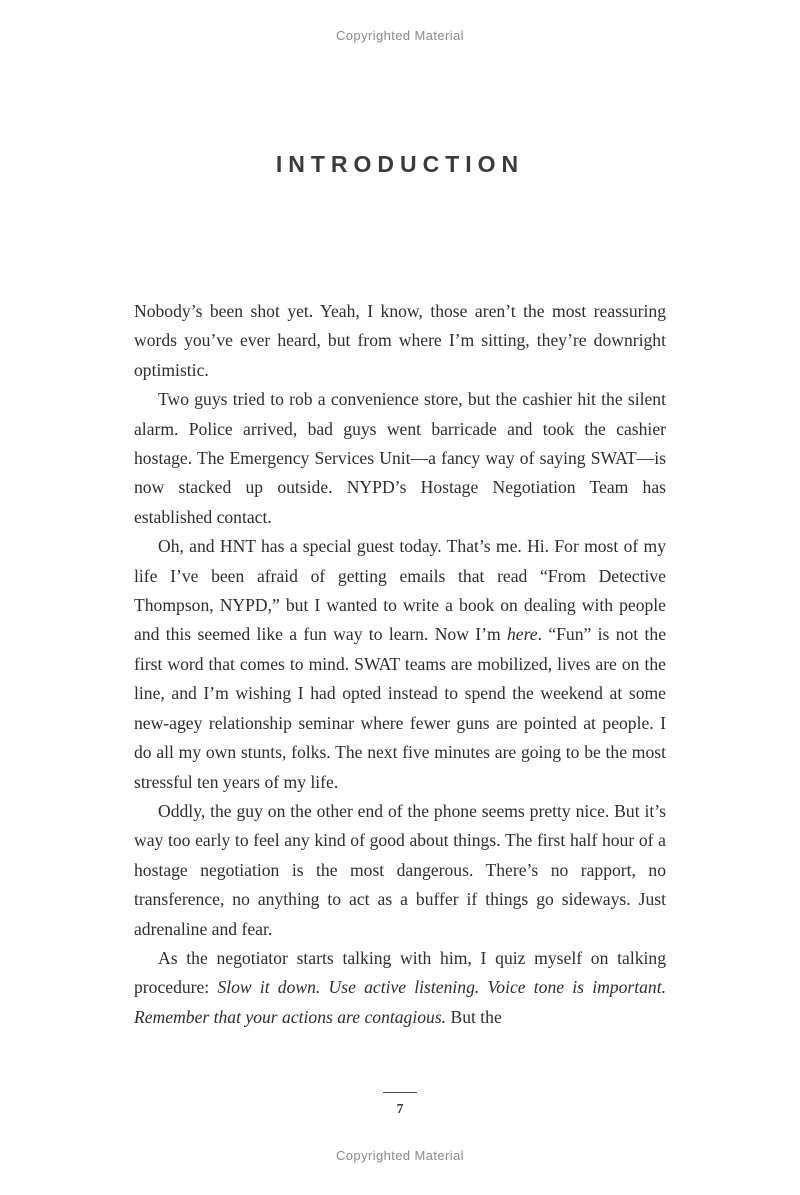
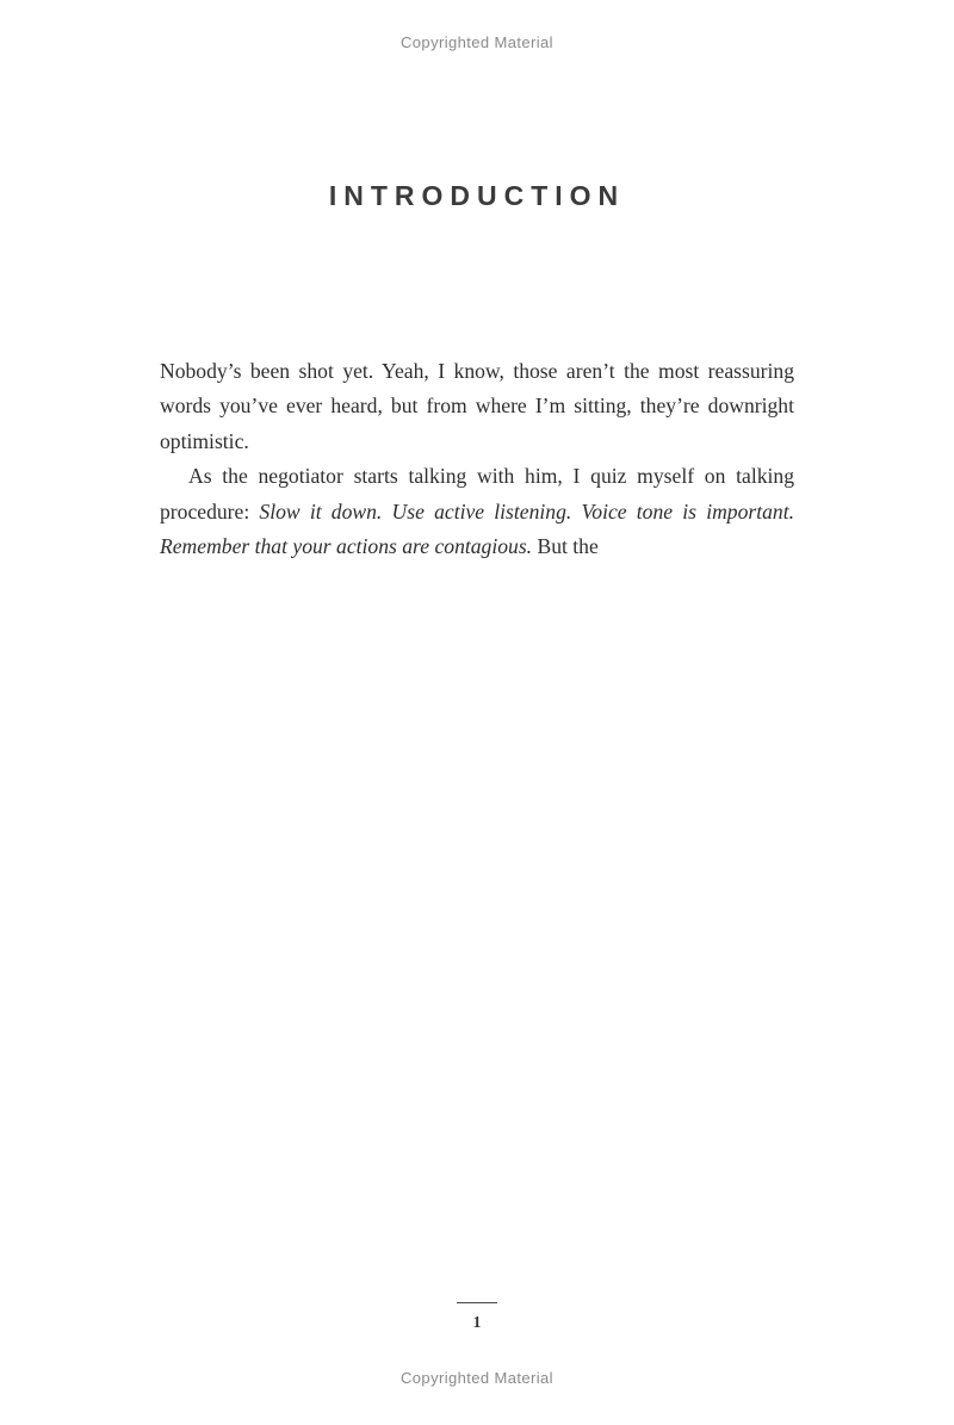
  Copyrighted Material
  INTRODUCTION
  Nobody’s been shot yet. Yeah, I know, those aren’t the most reassuring words you’ve ever heard, but from where I’m sitting, they’re downright optimistic.
- Two guys tried to rob a convenience store, but the cashier hit the silent alarm. Police arrived, bad guys went barricade and took the cashier hostage. The Emergency Services Unit—a fancy way of saying SWAT—is now stacked up outside. NYPD’s Hostage Negotiation Team has established contact.
- Oh, and HNT has a special guest today. That’s me. Hi. For most of my life I’ve been afraid of getting emails that read “From Detective Thompson, NYPD,” but I wanted to write a book on dealing with people and this seemed like a fun way to learn. Now I’m here. “Fun” is not the first word that comes to mind. SWAT teams are mobilized, lives are on the line, and I’m wishing I had opted instead to spend the weekend at some new-agey relationship seminar where fewer guns are pointed at people. I do all my own stunts, folks. The next five minutes are going to be the most stressful ten years of my life.
- Oddly, the guy on the other end of the phone seems pretty nice. But it’s way too early to feel any kind of good about things. The first half hour of a hostage negotiation is the most dangerous. There’s no rapport, no transference, no anything to act as a buffer if things go sideways. Just adrenaline and fear.
  As the negotiator starts talking with him, I quiz myself on talking procedure: Slow it down. Use active listening. Voice tone is important. Remember that your actions are contagious. But the
- 7
+ 1
  Copyrighted Material
